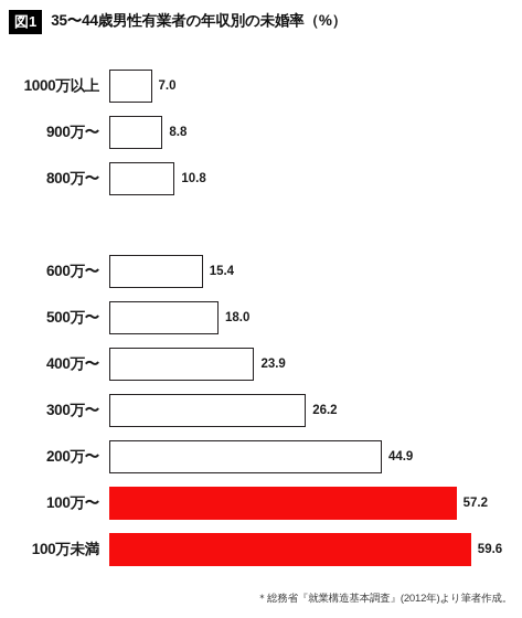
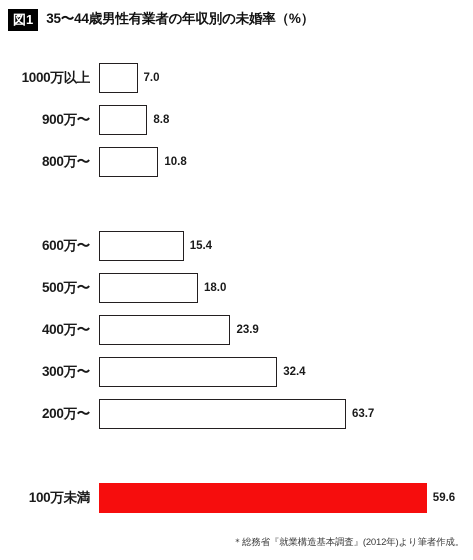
  図1
  35〜44歳男性有業者の年収別の未婚率（%）
  1000万以上
  7.0
  900万〜
  8.8
  800万〜
  10.8
  600万〜
  15.4
  500万〜
  18.0
  400万〜
  23.9
  300万〜
- 26.2
+ 32.4
  200万〜
- 44.9
+ 63.7
- 100万〜
- 57.2
  100万未満
  59.6
  ＊総務省『就業構造基本調査』(2012年)より筆者作成。
